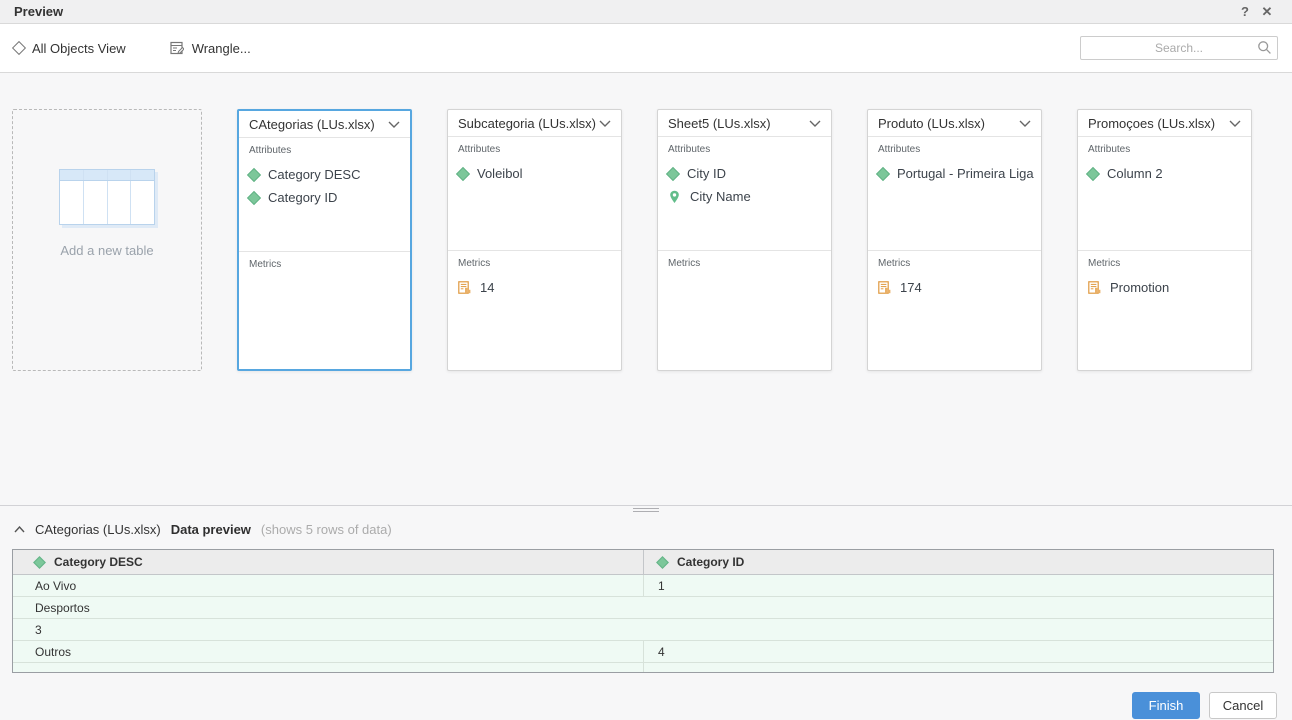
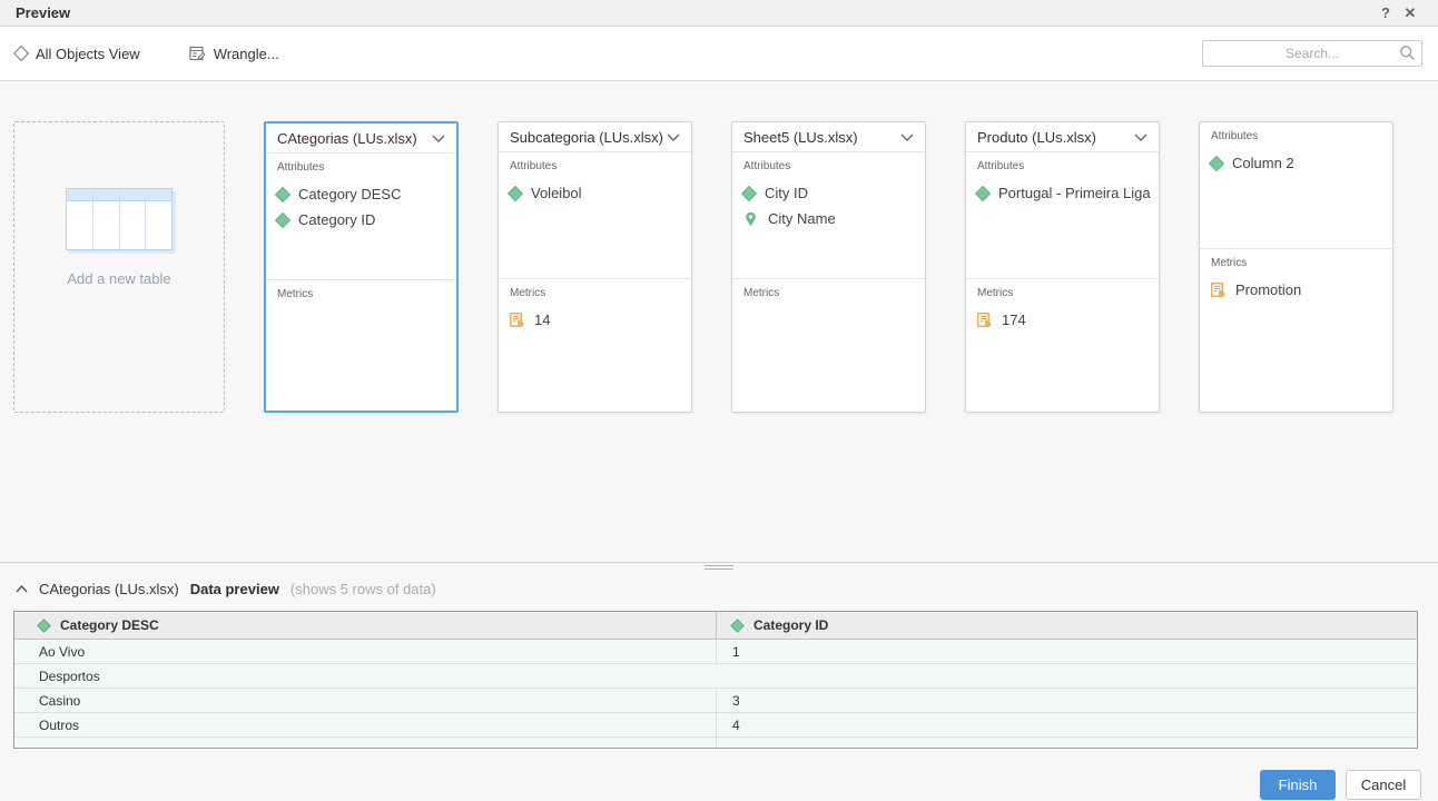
  Preview
  ?
  ✕
  All Objects View
  Wrangle...
  Search...
  Add a new table
  CAtegorias (LUs.xlsx)
  Attributes
  Category DESC
  Category ID
  Metrics
  Subcategoria (LUs.xlsx)
  Attributes
  Voleibol
  Metrics
  14
  Sheet5 (LUs.xlsx)
  Attributes
  City ID
  City Name
  Metrics
  Produto (LUs.xlsx)
  Attributes
  Portugal - Primeira Liga
  Metrics
  174
- Promoçoes (LUs.xlsx)
  Attributes
  Column 2
  Metrics
  Promotion
  CAtegorias (LUs.xlsx)
  Data preview
  (shows 5 rows of data)
  Category DESC
  Category ID
  Ao Vivo
  1
  Desportos
+ Casino
  3
  Outros
  4
  Finish
  Cancel
